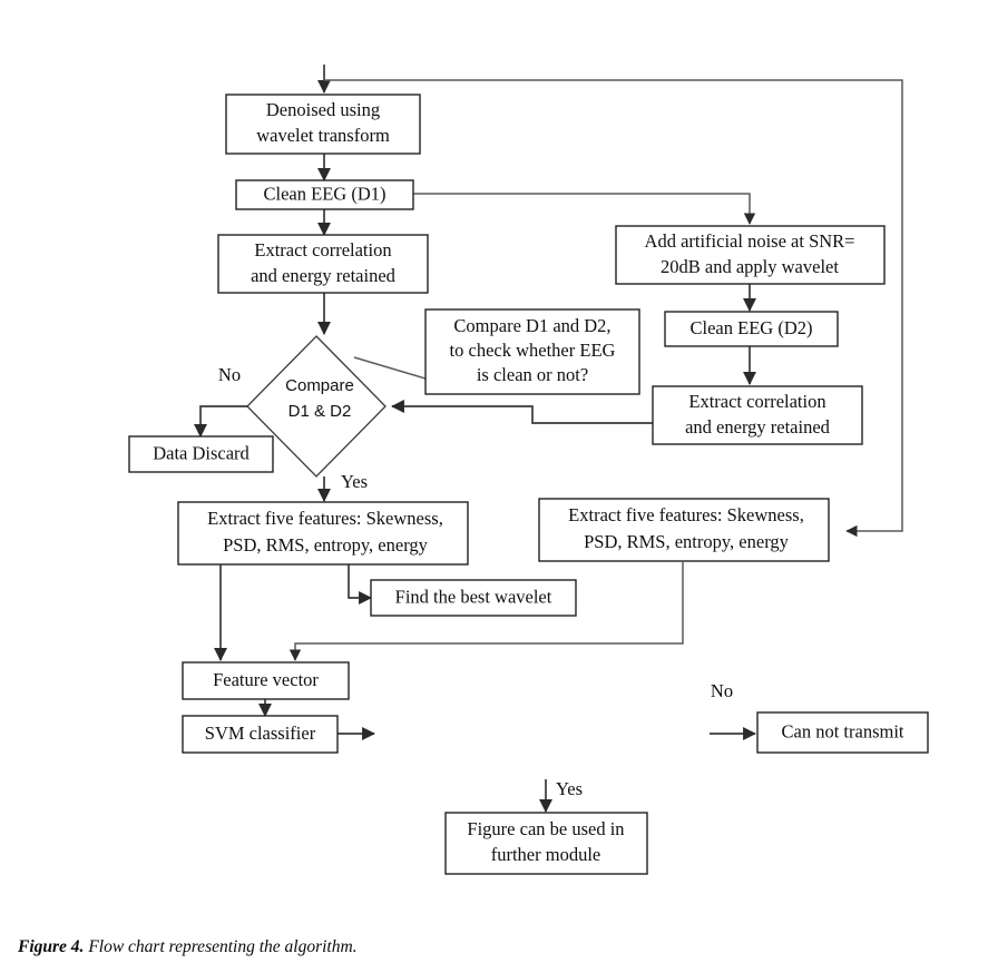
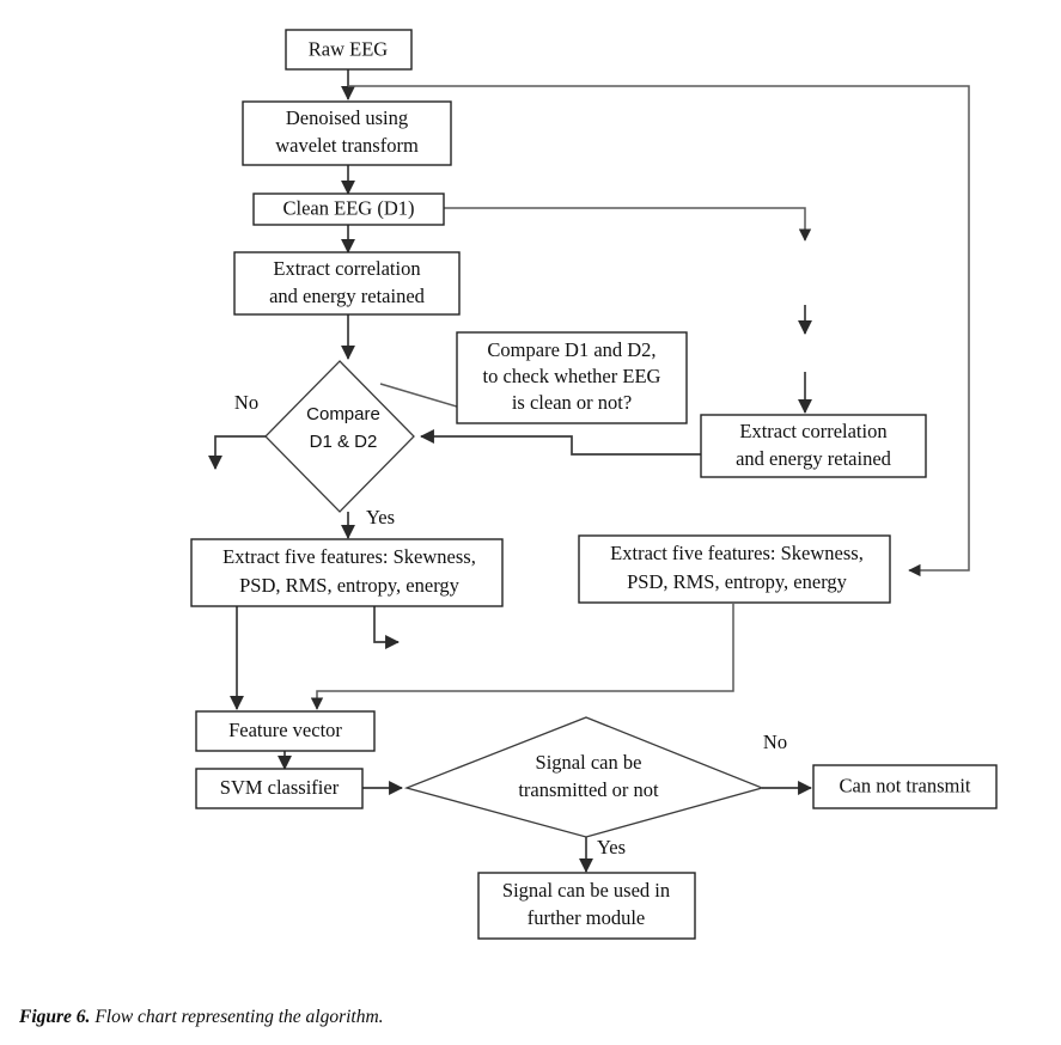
+ Raw EEG
  Denoised using
  wavelet transform
  Clean EEG (D1)
  Extract correlation
  and energy retained
- Add artificial noise at SNR=
- 20dB and apply wavelet
- Clean EEG (D2)
  Extract correlation
  and energy retained
  Compare D1 and D2,
  to check whether EEG
  is clean or not?
  Compare
  D1 & D2
  No
  Yes
- Data Discard
  Extract five features: Skewness,
  PSD, RMS, entropy, energy
  Extract five features: Skewness,
  PSD, RMS, entropy, energy
- Find the best wavelet
  Feature vector
  SVM classifier
+ Signal can be
+ transmitted or not
  No
  Yes
  Can not transmit
- Figure can be used in
+ Signal can be used in
  further module
- Figure 4. Flow chart representing the algorithm.
+ Figure 6. Flow chart representing the algorithm.
